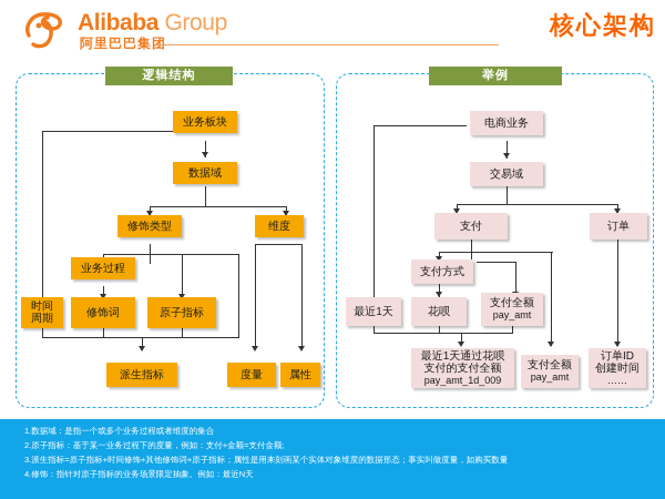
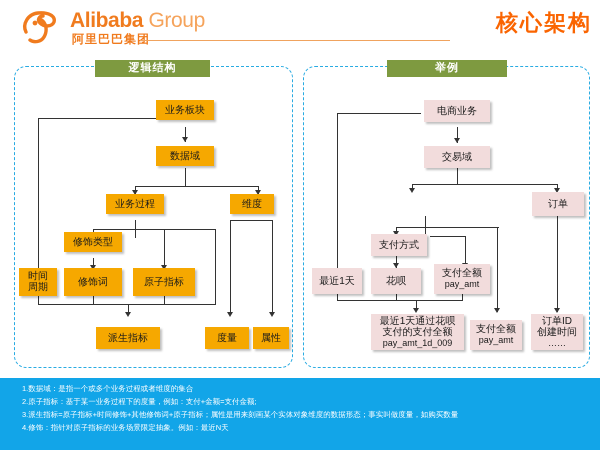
  Alibaba Group
  阿里巴巴集团
  核心架构
  逻辑结构
  业务板块
  数据域
- 修饰类型
+ 业务过程
  维度
- 业务过程
+ 修饰类型
  时间
  周期
  修饰词
  原子指标
  派生指标
  度量
  属性
  举例
  电商业务
  交易域
- 支付
  订单
  支付方式
  最近1天
  花呗
  支付全额
  pay_amt
  最近1天通过花呗
  支付的支付全额
  pay_amt_1d_009
  支付全额
  pay_amt
  订单ID
  创建时间
  ……
  1.数据域：是指一个或多个业务过程或者维度的集合
  2.原子指标：基于某一业务过程下的度量，例如：支付+金额=支付金额;
  3.派生指标=原子指标+时间修饰+其他修饰词+原子指标；属性是用来刻画某个实体对象维度的数据形态；事实叫做度量，如购买数量
  4.修饰：指针对原子指标的业务场景限定抽象。例如：最近N天
